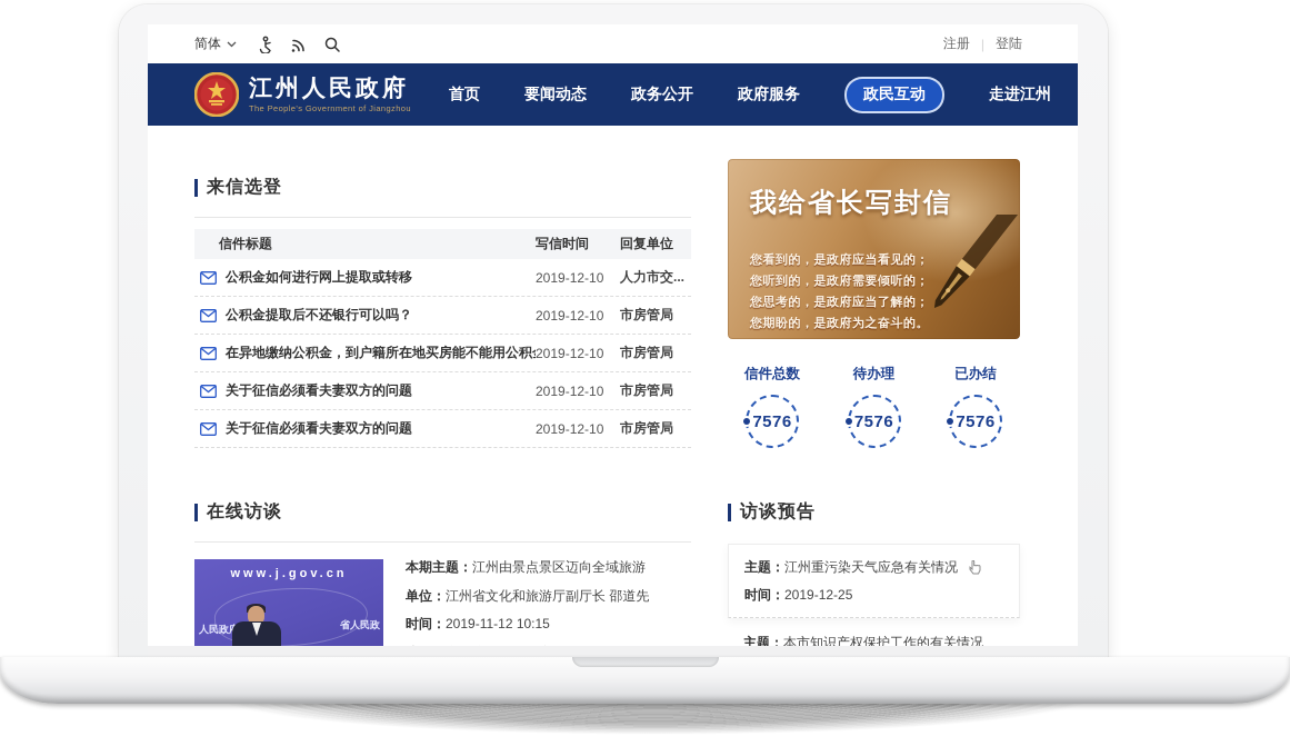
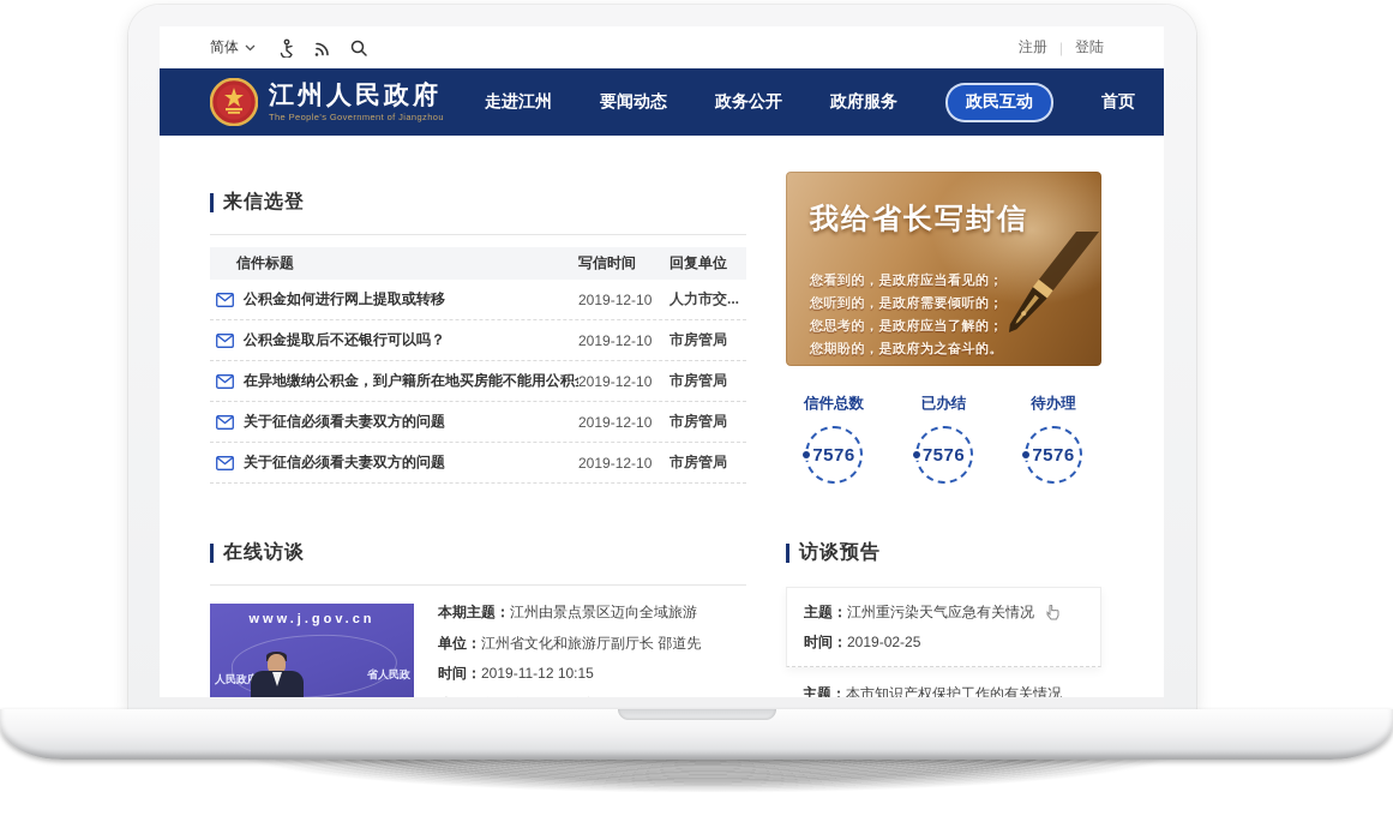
  简体
  注册
  |
  登陆
  江州人民政府
  The People's Government of Jiangzhou
- 首页
+ 走进江州
  要闻动态
  政务公开
  政府服务
  政民互动
- 走进江州
+ 首页
  来信选登
  信件标题
  写信时间
  回复单位
  公积金如何进行网上提取或转移
  2019-12-10
  人力市交...
  公积金提取后不还银行可以吗？
  2019-12-10
  市房管局
  在异地缴纳公积金，到户籍所在地买房能不能用公积
  2019-12-10
  市房管局
  关于征信必须看夫妻双方的问题
  2019-12-10
  市房管局
  关于征信必须看夫妻双方的问题
  2019-12-10
  市房管局
  我给省长写封信
  您看到的，是政府应当看见的；
  您听到的，是政府需要倾听的；
  您思考的，是政府应当了解的；
  您期盼的，是政府为之奋斗的。
  信件总数
  7576
- 待办理
+ 已办结
  7576
- 已办结
+ 待办理
  7576
  在线访谈
  www.j.gov.cn
  人民政
  省人民政
  本期主题：
  江州由景点景区迈向全域旅游
  单位：
  江州省文化和旅游厅副厅长 邵道先
  时间：
  2019-11-12 10:15
  访谈预告
  主题：
  江州重污染天气应急有关情况
  时间：
- 2019-12-25
+ 2019-02-25
  主题：
  本市知识产权保护工作的有关情况
